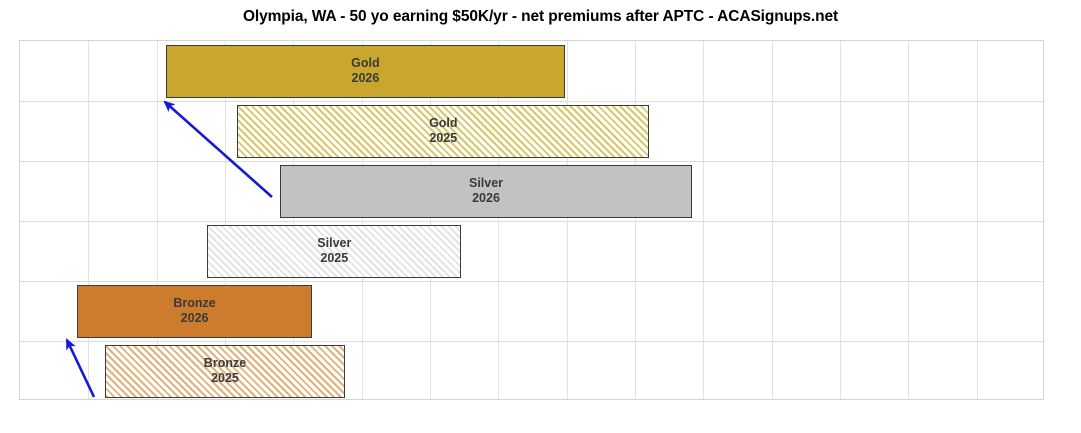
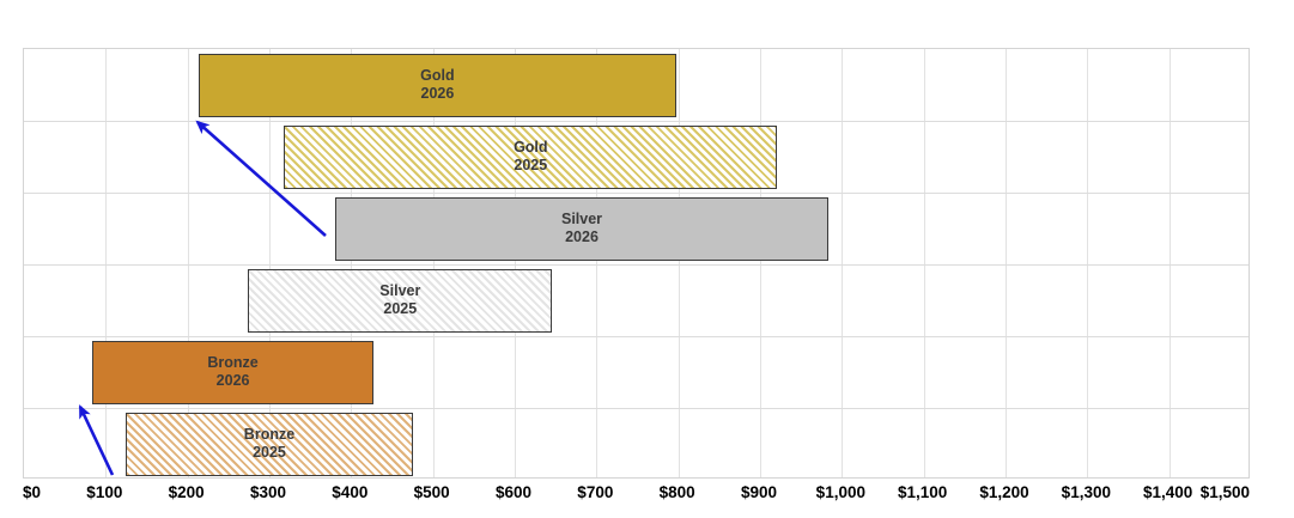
- Olympia, WA - 50 yo earning $50K/yr - net premiums after APTC - ACASignups.net
  Gold
  2026
  Gold
  2025
  Silver
  2026
  Silver
  2025
  Bronze
  2026
  Bronze
  2025
+ $0
+ $100
+ $200
+ $300
+ $400
+ $500
+ $600
+ $700
+ $800
+ $900
+ $1,000
+ $1,100
+ $1,200
+ $1,300
+ $1,400
+ $1,500
